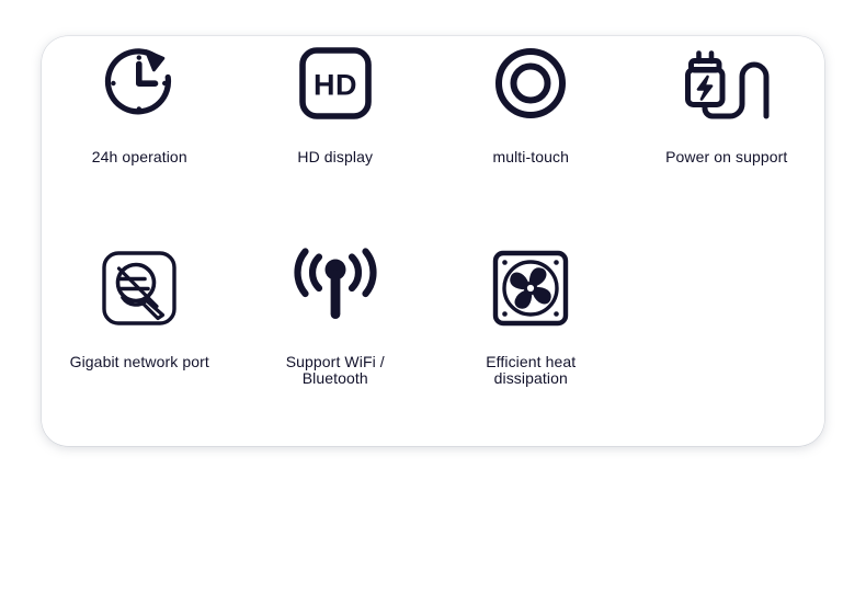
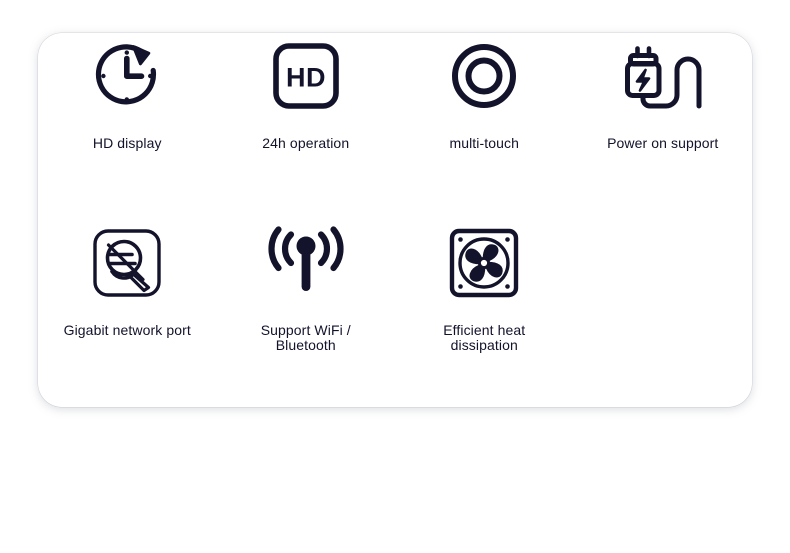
- 24h operation
+ HD display
  HD
- HD display
+ 24h operation
  multi-touch
  Power on support
  Gigabit network port
  Support WiFi /
  Bluetooth
  Efficient heat
  dissipation
